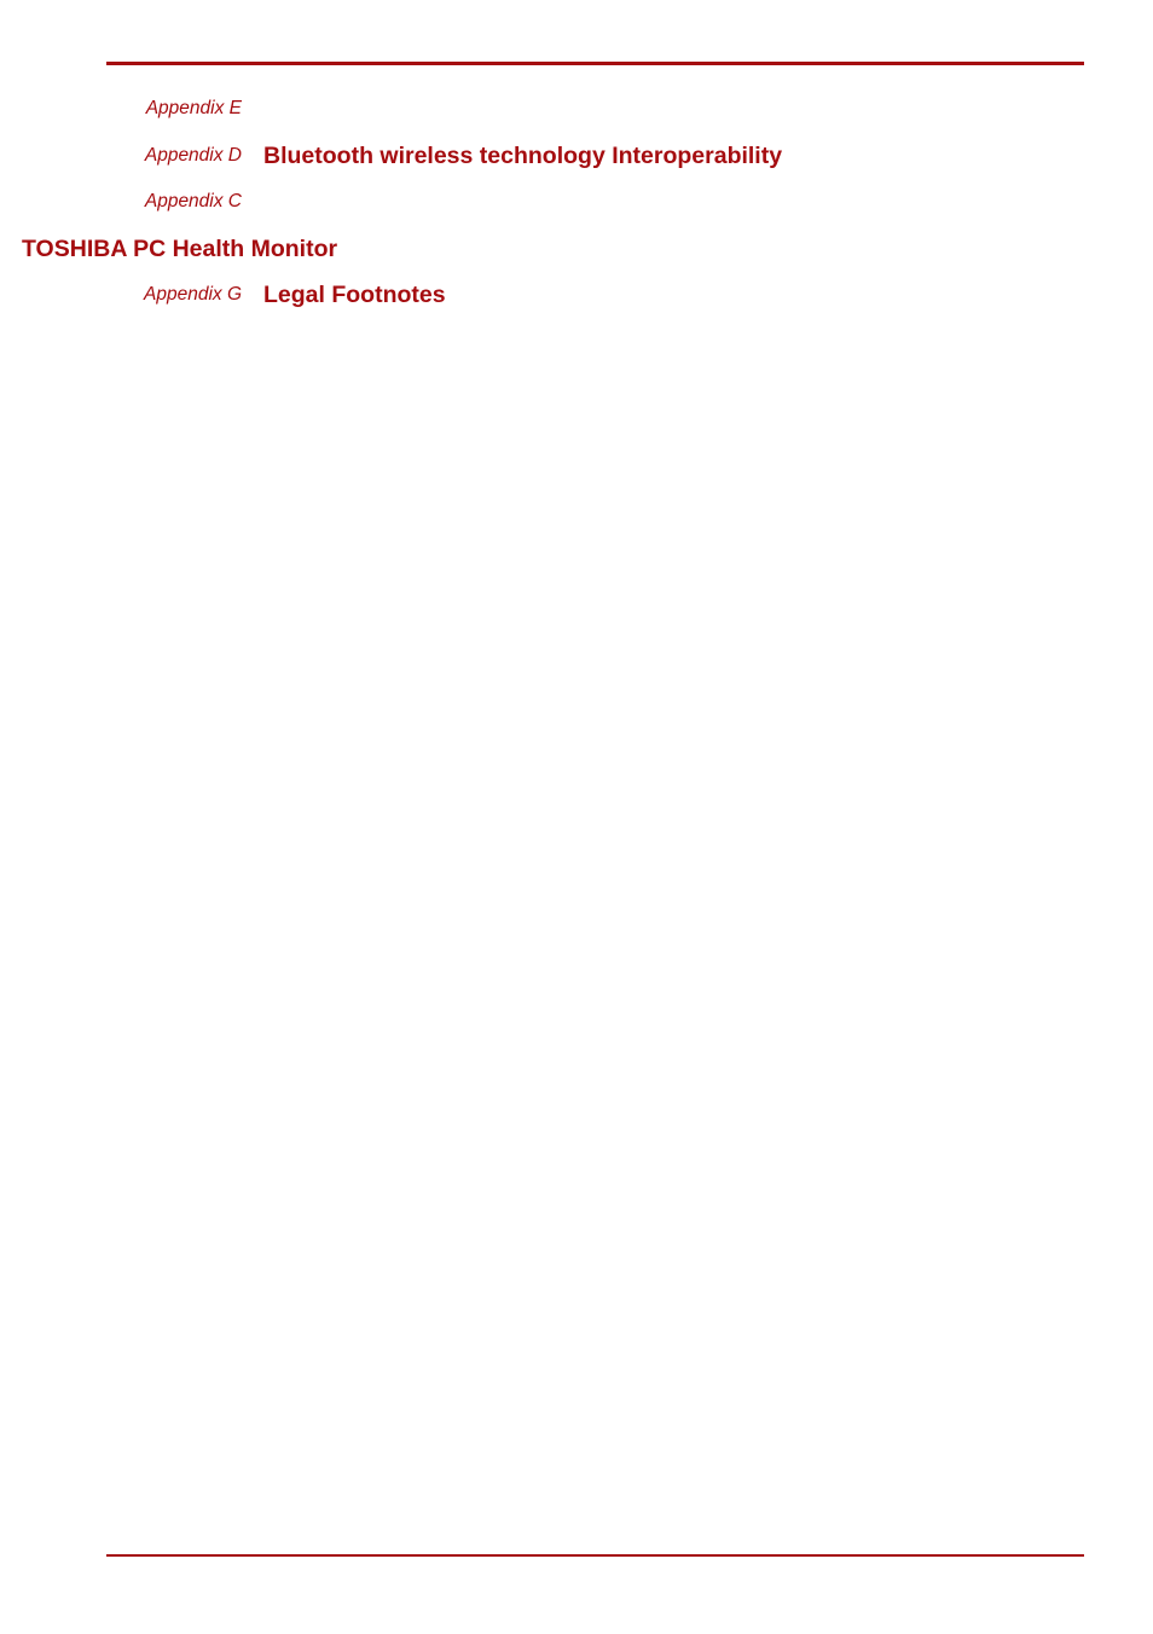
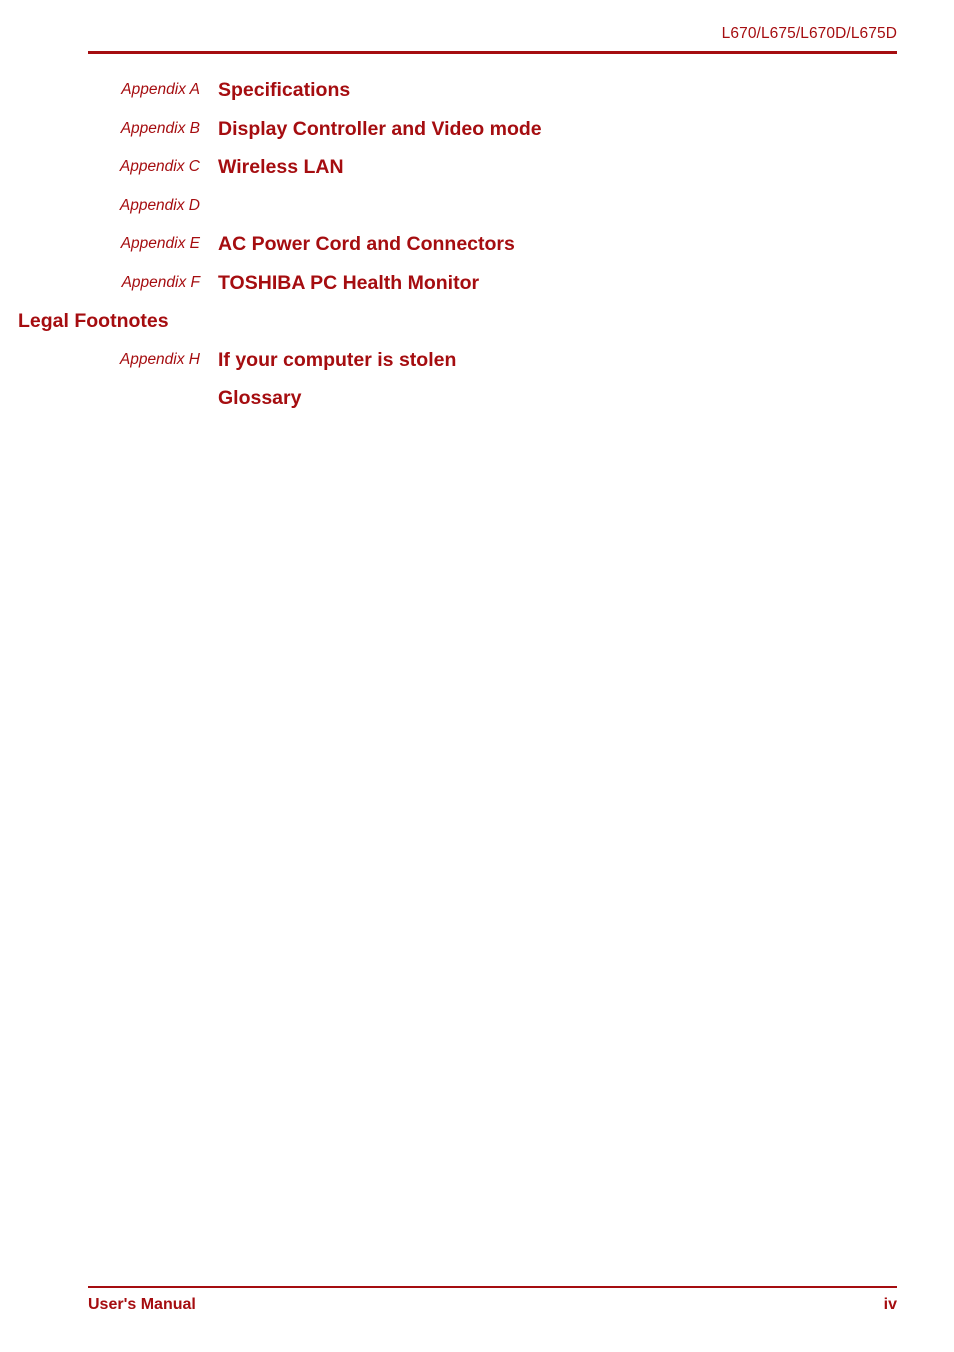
+ L670/L675/L670D/L675D
+ Appendix A
+ Specifications
+ Appendix B
+ Display Controller and Video mode
- Appendix E
+ Appendix C
+ Wireless LAN
  Appendix D
- Bluetooth wireless technology Interoperability
- Appendix C
+ Appendix E
+ AC Power Cord and Connectors
+ Appendix F
  TOSHIBA PC Health Monitor
- Appendix G
  Legal Footnotes
+ Appendix H
+ If your computer is stolen
+ Glossary
+ User's Manual
+ iv
